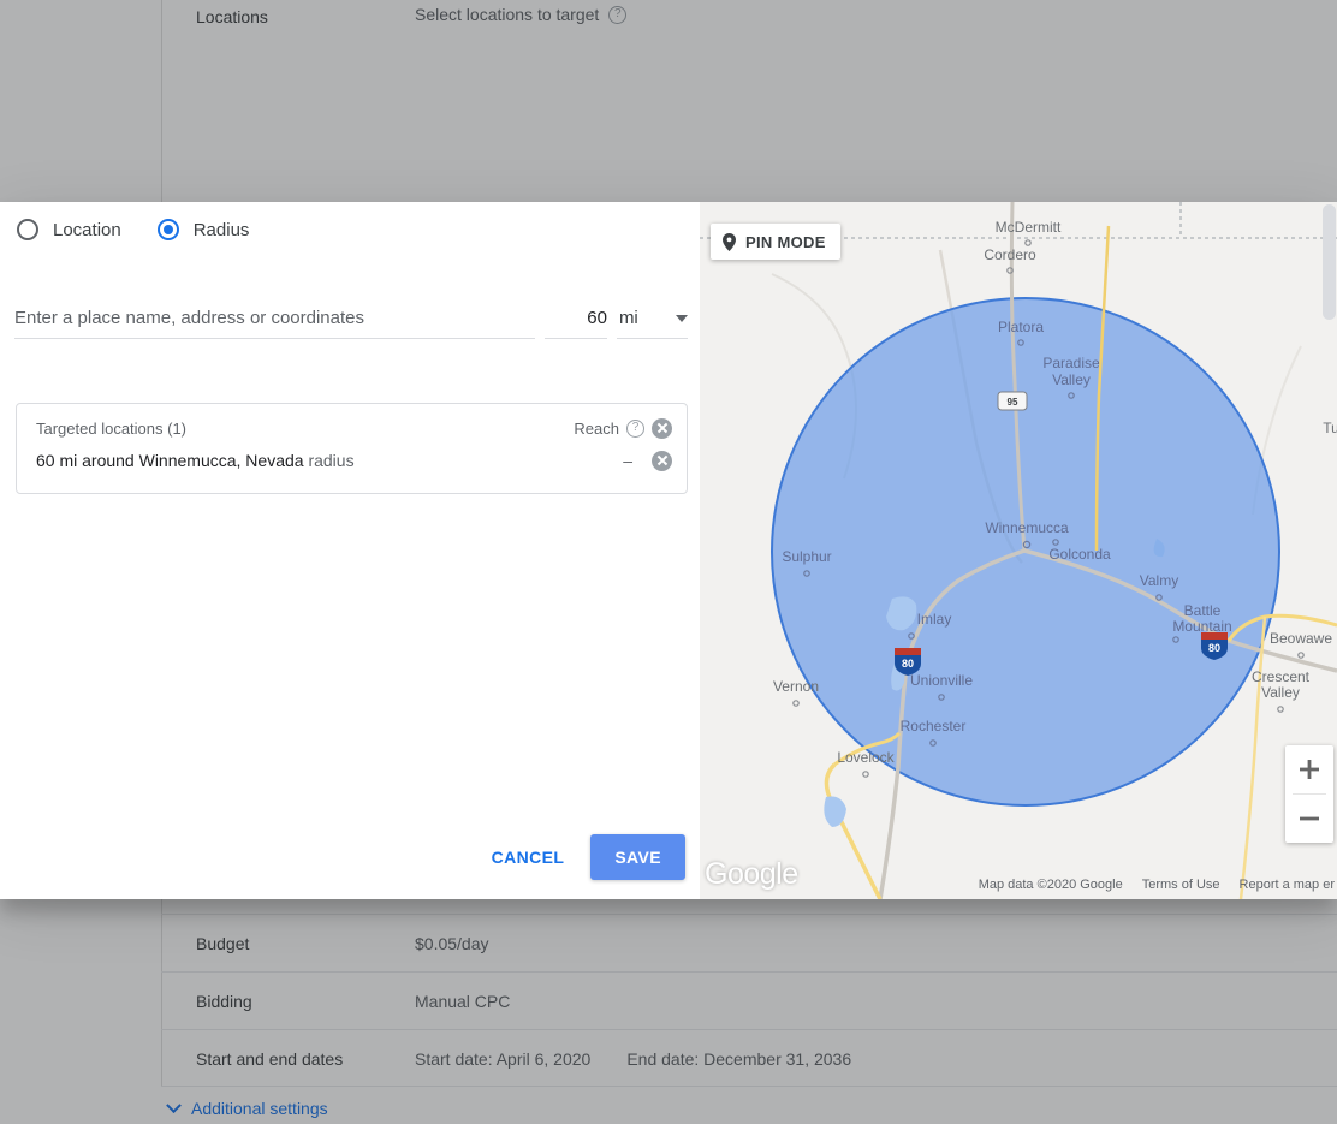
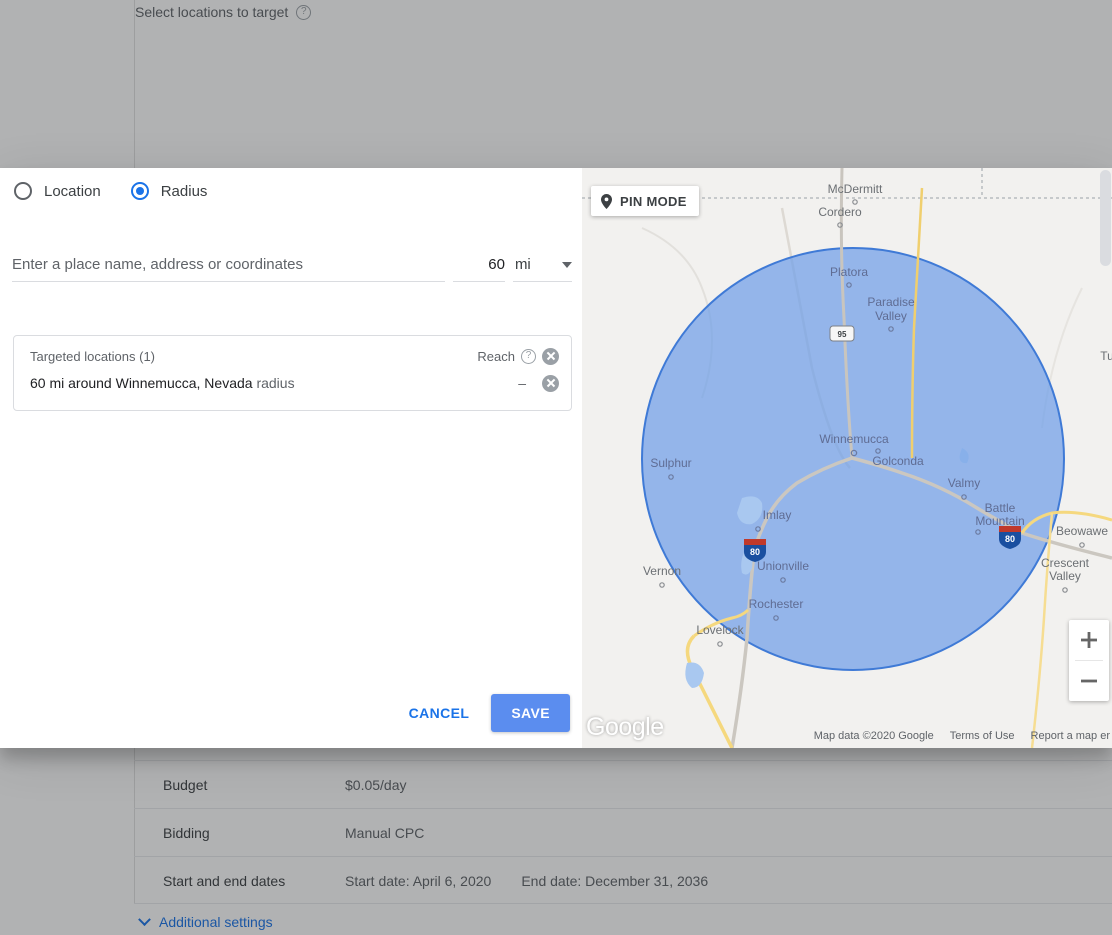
- Locations
  Select locations to target
  ?
  Budget
  $0.05/day
  Bidding
  Manual CPC
  Start and end dates
  Start date: April 6, 2020
  End date: December 31, 2036
  Additional settings
  Location
  Radius
  Enter a place name, address or coordinates
  60
  mi
  Targeted locations (1)
  Reach
  ?
  60 mi around Winnemucca, Nevada radius
  –
  CANCEL
  SAVE
  McDermitt
  Cordero
  Platora
  Paradise
  Valley
  Tu
  Winnemucca
  Sulphur
  Golconda
  Valmy
  Battle
  Mountain
  Beowawe
  Imlay
  Crescent
  Valley
  Vernon
  Unionville
  Rochester
  Lovelock
  95
  80
  80
  PIN MODE
  Google
  Map data ©2020 Google
  Terms of Use
  Report a map er
